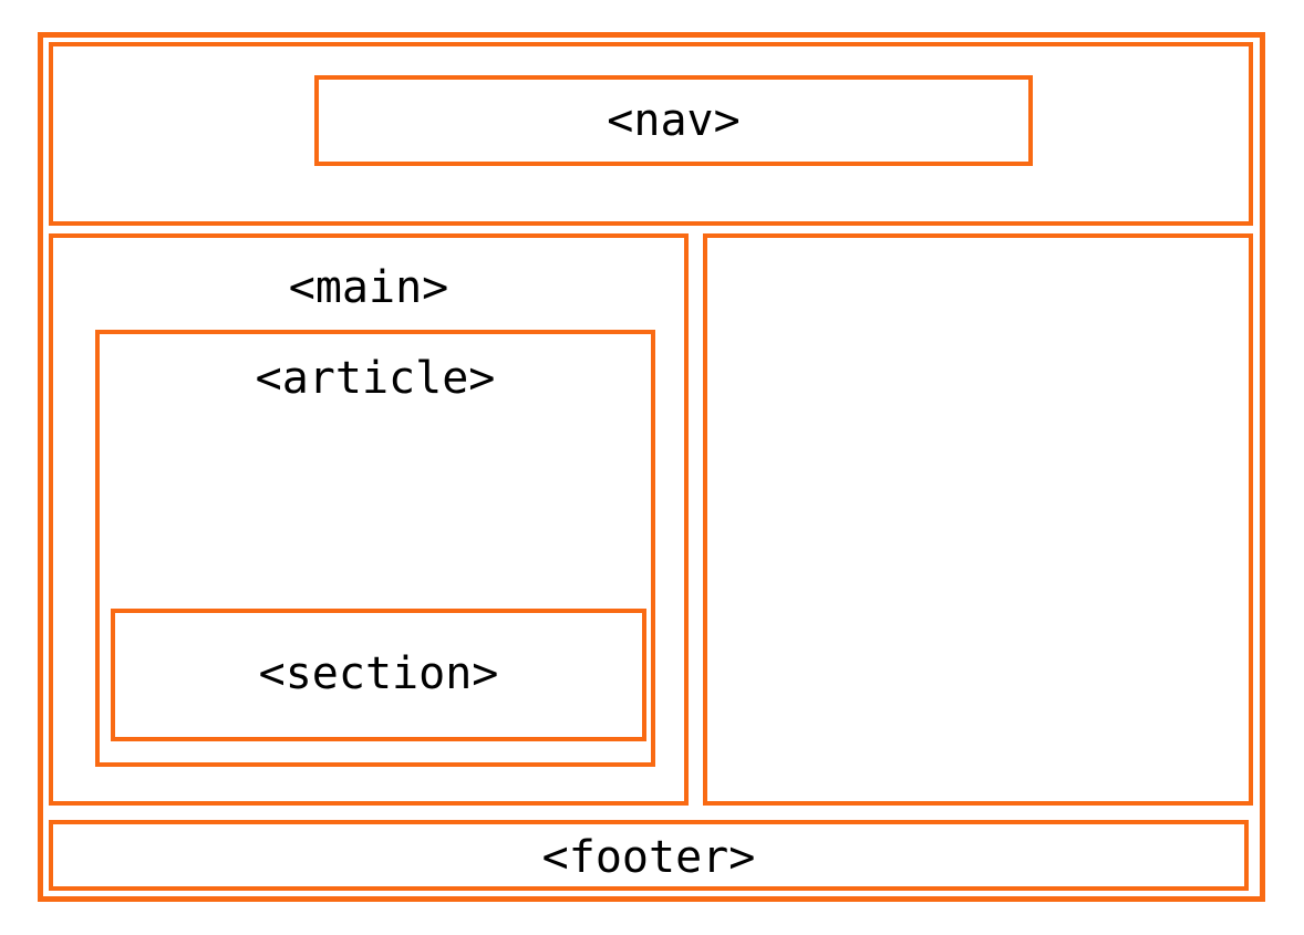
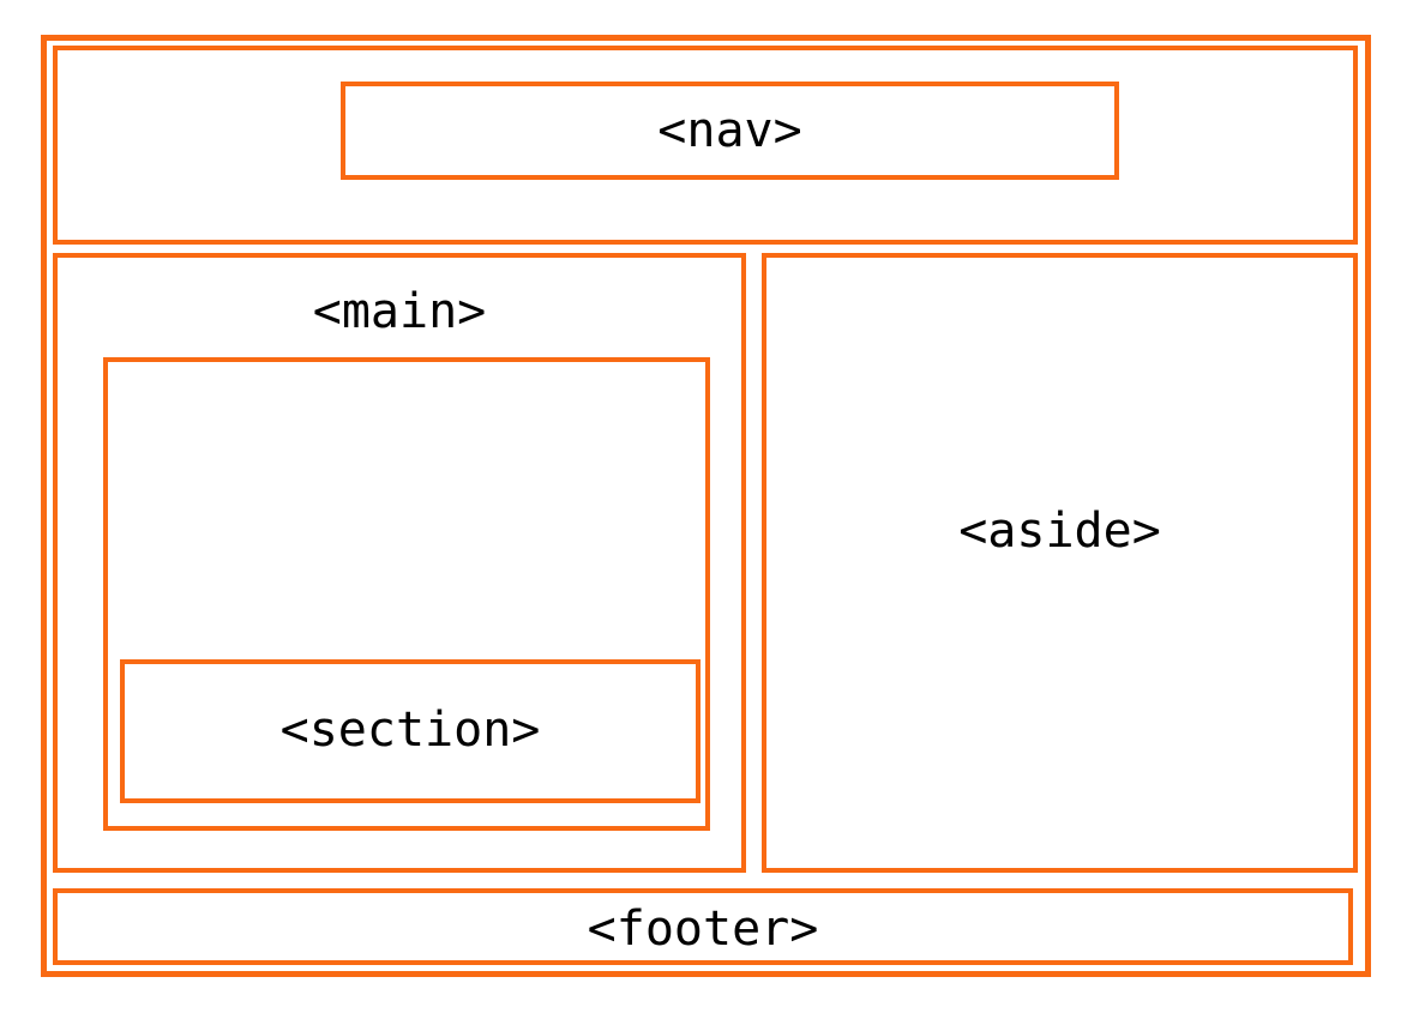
  <nav>
  <main>
- <article>
  <section>
+ <aside>
  <footer>
